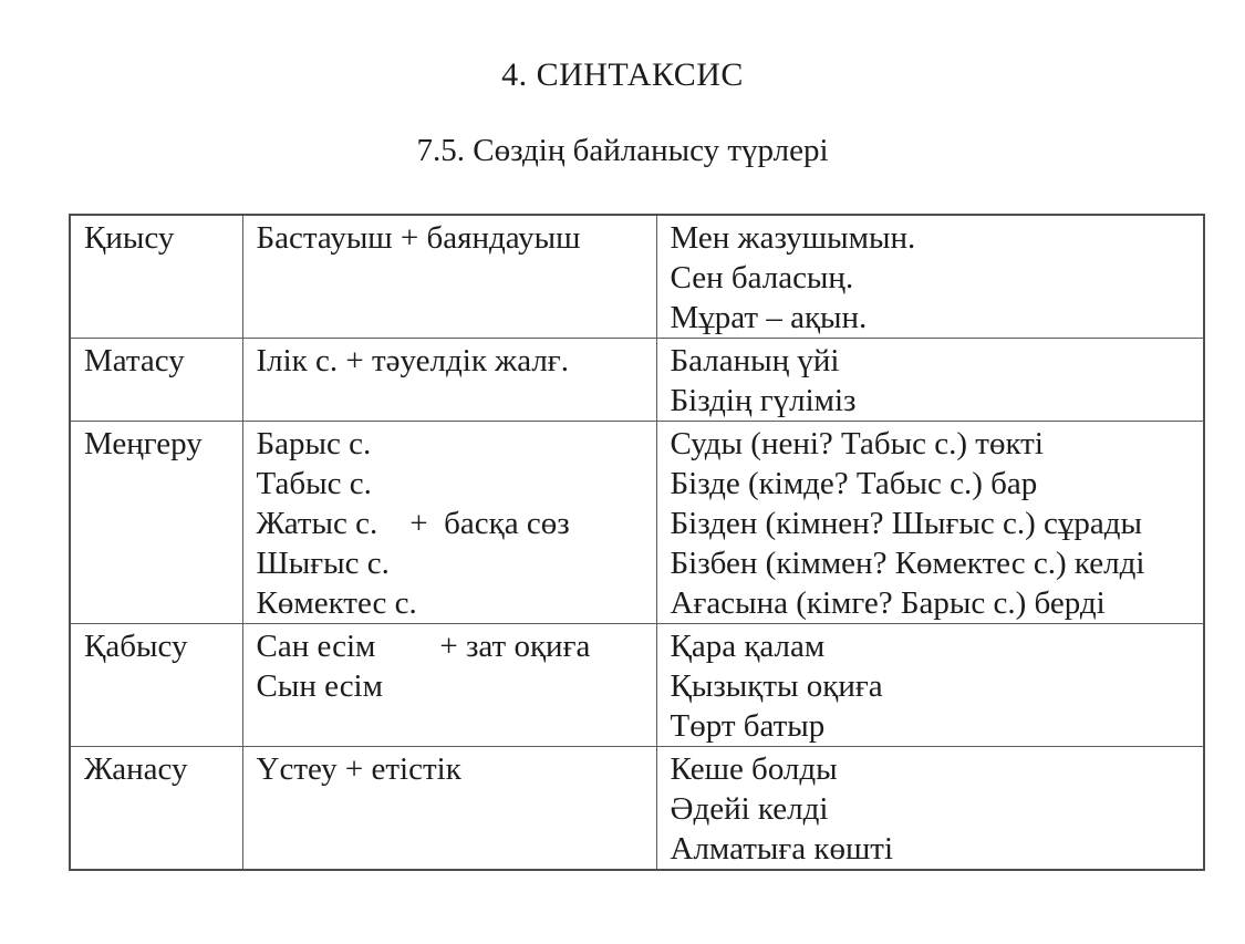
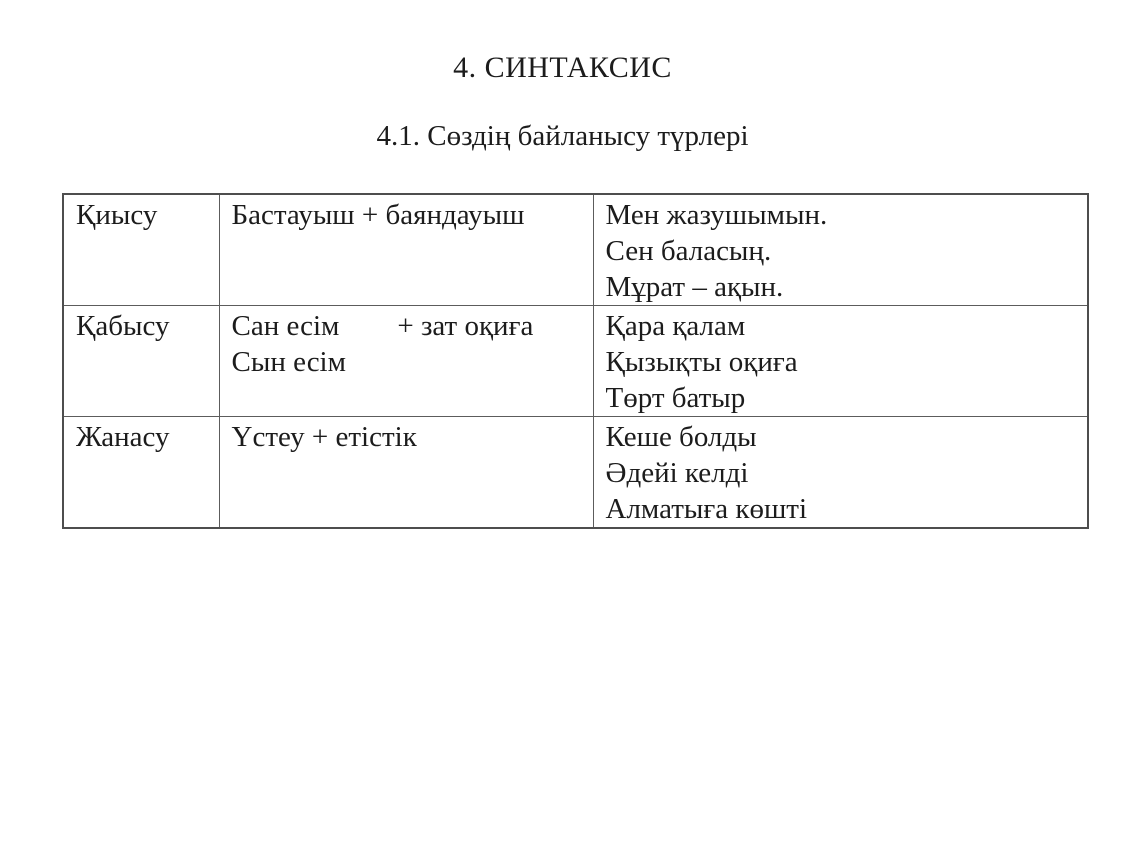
  4. СИНТАКСИС
- 7.5. Сөздің байланысу түрлері
+ 4.1. Сөздің байланысу түрлері
  Қиысу	Бастауыш + баяндауыш	Мен жазушымын. Сен баласың. Мұрат – ақын.
- Матасу	Ілік с. + тәуелдік жалғ.	Баланың үйі Біздің гүліміз
- Меңгеру	Барыс с. Табыс с. Жатыс с. + басқа сөз Шығыс с. Көмектес с.	Суды (нені? Табыс с.) төкті Бізде (кімде? Табыс с.) бар Бізден (кімнен? Шығыс с.) сұрады Бізбен (кіммен? Көмектес с.) келді Ағасына (кімге? Барыс с.) берді
  Қабысу	Сан есім + зат оқиға Сын есім	Қара қалам Қызықты оқиға Төрт батыр
  Жанасу	Үстеу + етістік	Кеше болды Әдейі келді Алматыға көшті
